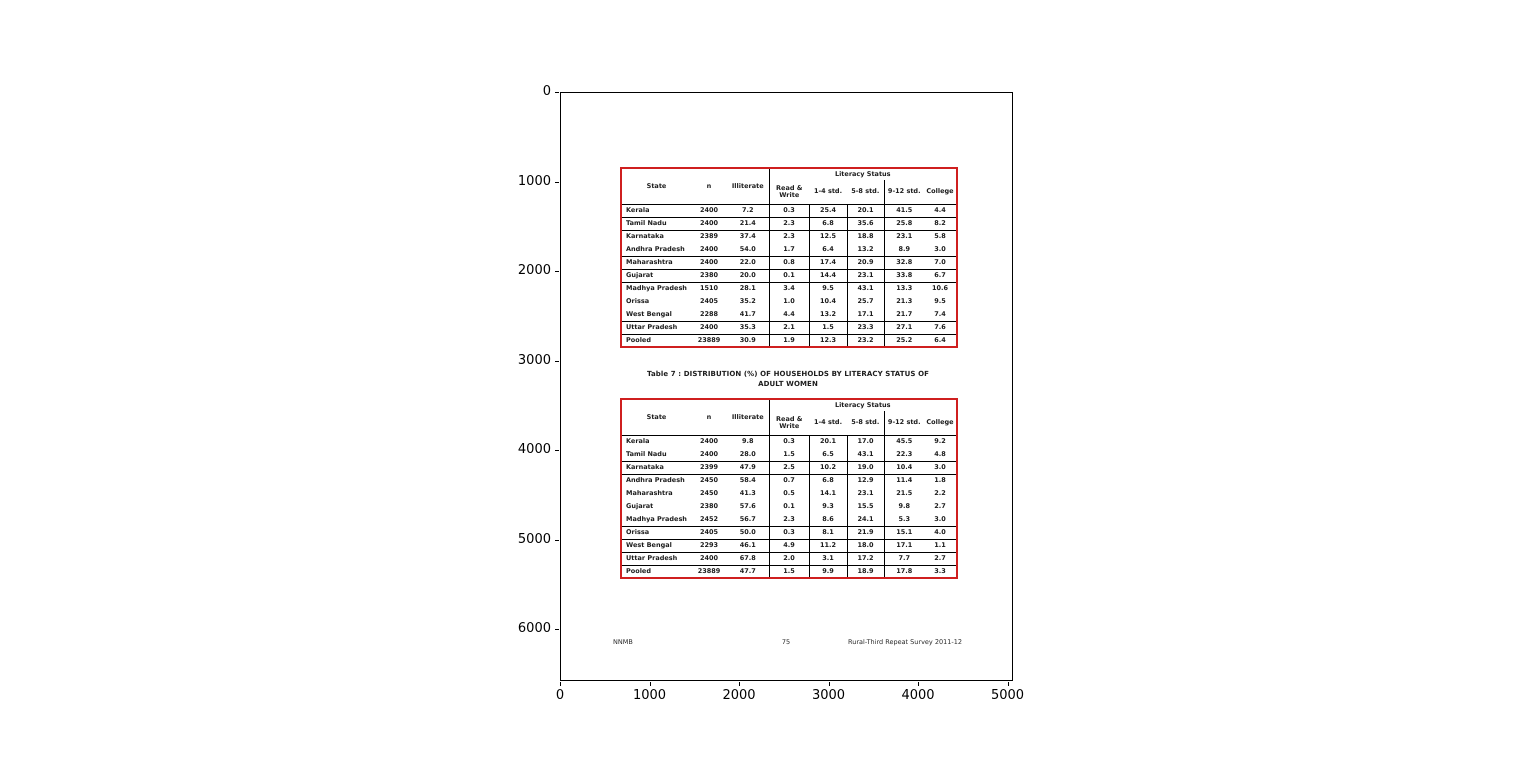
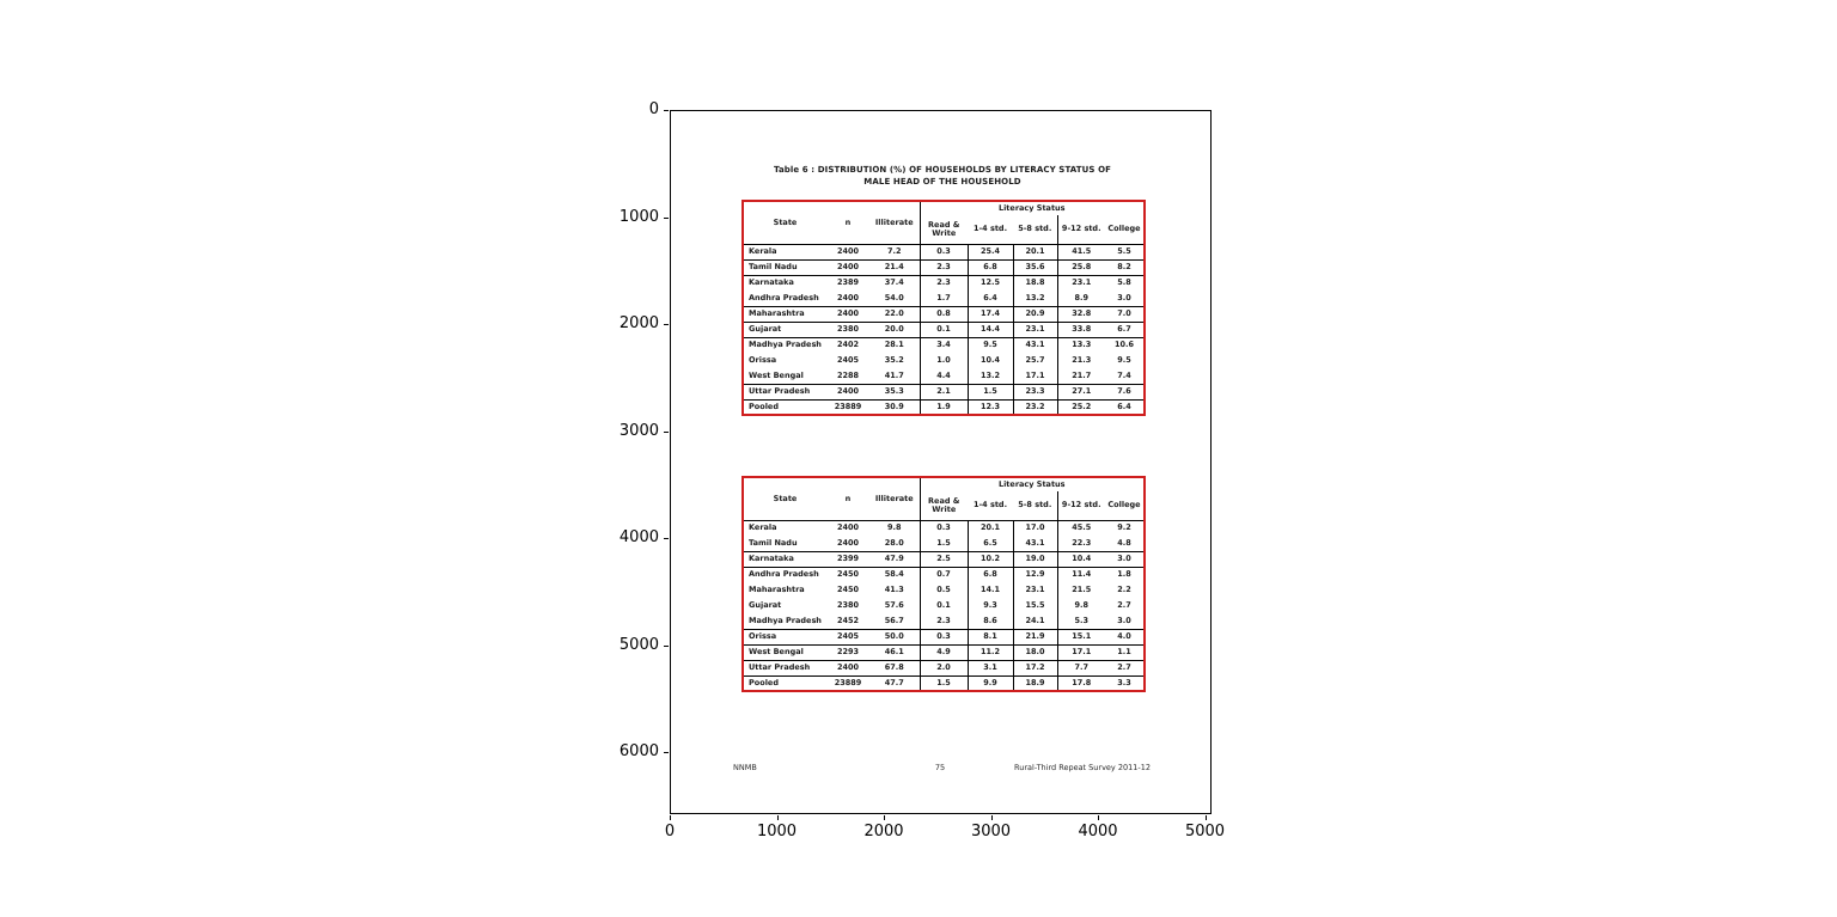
  0
  1000
  2000
  3000
  4000
  5000
  6000
  0
  1000
  2000
  3000
  4000
  5000
+ Table 6 : DISTRIBUTION (%) OF HOUSEHOLDS BY LITERACY STATUS OF
+ MALE HEAD OF THE HOUSEHOLD
  State	n	Illiterate	Literacy Status
  Read & Write	1-4 std.	5-8 std.	9-12 std.	College
- Kerala	2400	7.2	0.3	25.4	20.1	41.5	4.4
+ Kerala	2400	7.2	0.3	25.4	20.1	41.5	5.5
  Tamil Nadu	2400	21.4	2.3	6.8	35.6	25.8	8.2
  Karnataka	2389	37.4	2.3	12.5	18.8	23.1	5.8
  Andhra Pradesh	2400	54.0	1.7	6.4	13.2	8.9	3.0
  Maharashtra	2400	22.0	0.8	17.4	20.9	32.8	7.0
  Gujarat	2380	20.0	0.1	14.4	23.1	33.8	6.7
- Madhya Pradesh	1510	28.1	3.4	9.5	43.1	13.3	10.6
+ Madhya Pradesh	2402	28.1	3.4	9.5	43.1	13.3	10.6
  Orissa	2405	35.2	1.0	10.4	25.7	21.3	9.5
  West Bengal	2288	41.7	4.4	13.2	17.1	21.7	7.4
  Uttar Pradesh	2400	35.3	2.1	1.5	23.3	27.1	7.6
  Pooled	23889	30.9	1.9	12.3	23.2	25.2	6.4
- Table 7 : DISTRIBUTION (%) OF HOUSEHOLDS BY LITERACY STATUS OF
- ADULT WOMEN
  State	n	Illiterate	Literacy Status
  Read & Write	1-4 std.	5-8 std.	9-12 std.	College
  Kerala	2400	9.8	0.3	20.1	17.0	45.5	9.2
  Tamil Nadu	2400	28.0	1.5	6.5	43.1	22.3	4.8
  Karnataka	2399	47.9	2.5	10.2	19.0	10.4	3.0
  Andhra Pradesh	2450	58.4	0.7	6.8	12.9	11.4	1.8
  Maharashtra	2450	41.3	0.5	14.1	23.1	21.5	2.2
  Gujarat	2380	57.6	0.1	9.3	15.5	9.8	2.7
  Madhya Pradesh	2452	56.7	2.3	8.6	24.1	5.3	3.0
  Orissa	2405	50.0	0.3	8.1	21.9	15.1	4.0
  West Bengal	2293	46.1	4.9	11.2	18.0	17.1	1.1
  Uttar Pradesh	2400	67.8	2.0	3.1	17.2	7.7	2.7
  Pooled	23889	47.7	1.5	9.9	18.9	17.8	3.3
  NNMB
  75
  Rural-Third Repeat Survey 2011-12
